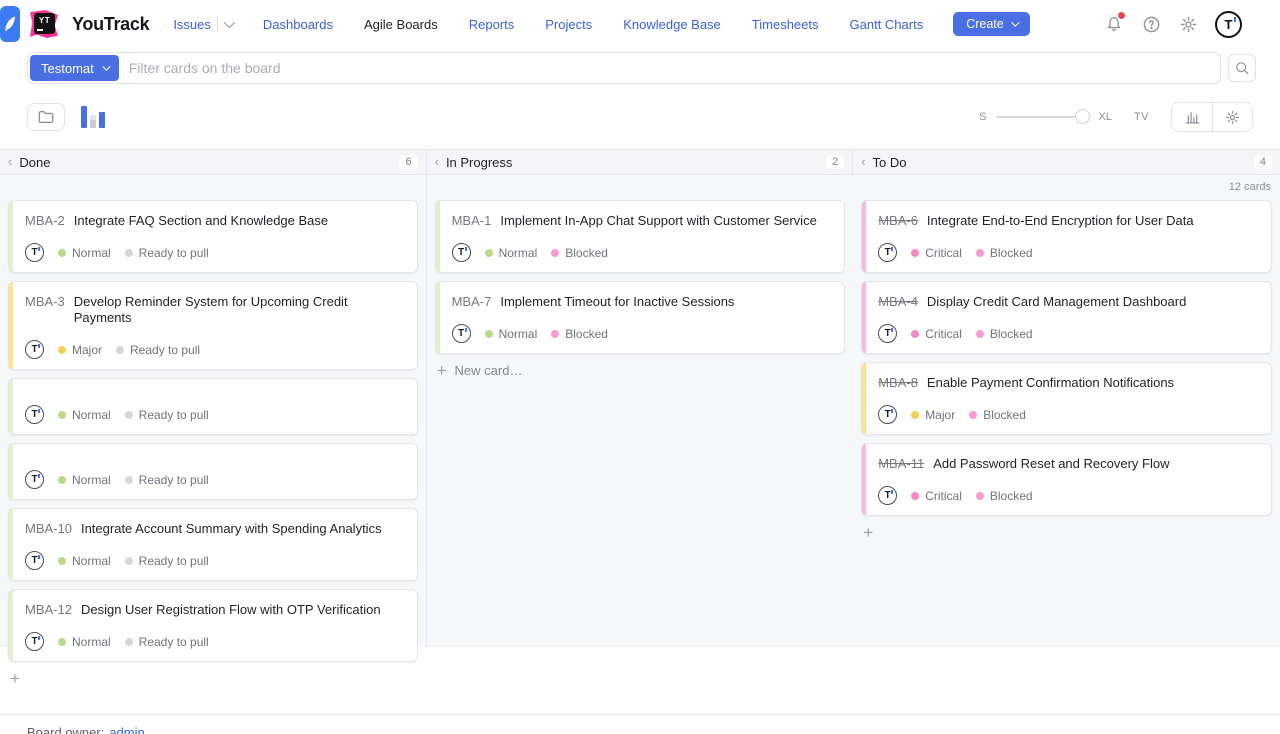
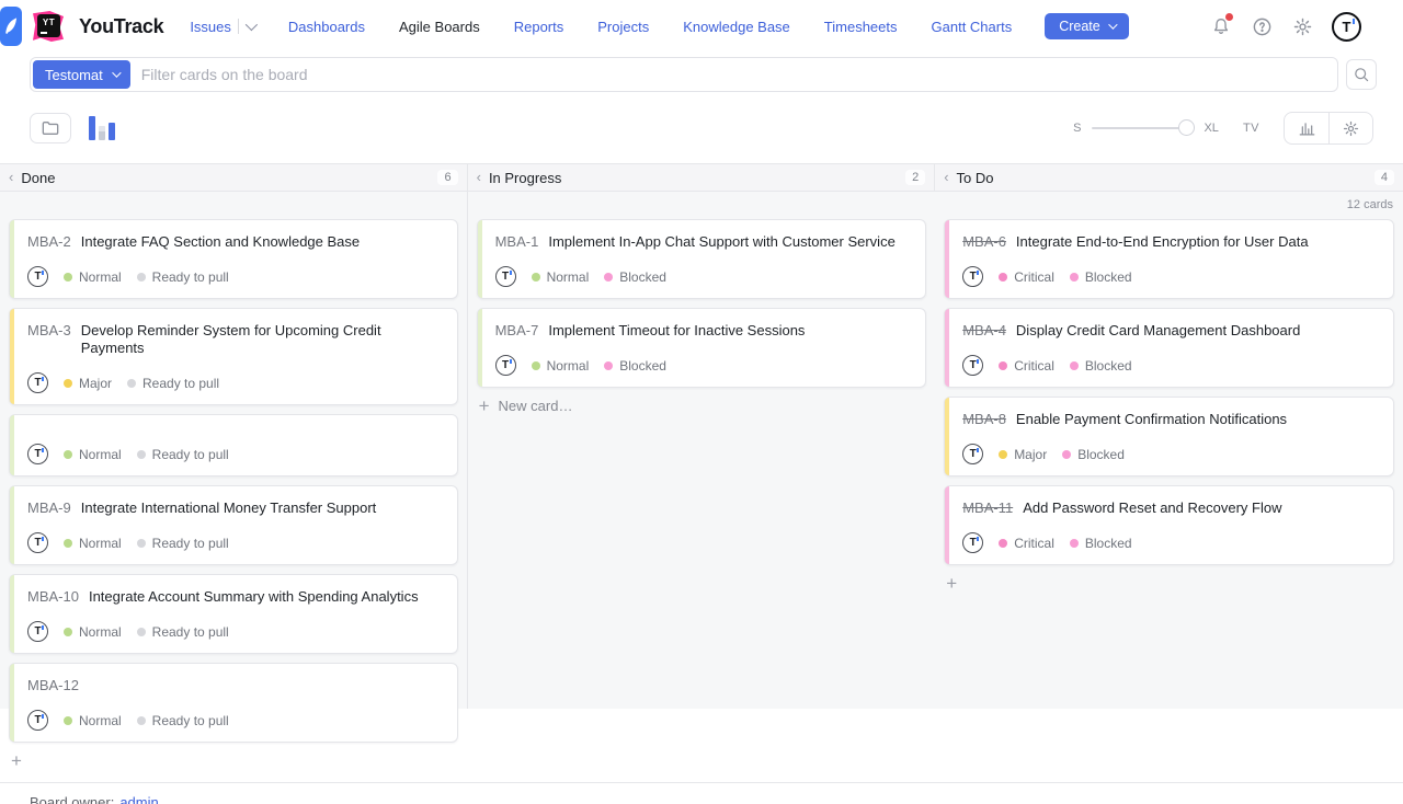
  YT
  YouTrack
  Issues
  Dashboards
  Agile Boards
  Reports
  Projects
  Knowledge Base
  Timesheets
  Gantt Charts
  Create
  T
  Testomat
  Filter cards on the board
  S
  XL
  TV
  ‹
  Done
  6
  ‹
  In Progress
  2
  ‹
  To Do
  4
  12 cards
  MBA-2
  Integrate FAQ Section and Knowledge Base
  T
  Normal
  Ready to pull
  MBA-3
  Develop Reminder System for Upcoming Credit Payments
  T
  Major
  Ready to pull
  T
  Normal
  Ready to pull
+ MBA-9
+ Integrate International Money Transfer Support
  T
  Normal
  Ready to pull
  MBA-10
  Integrate Account Summary with Spending Analytics
  T
  Normal
  Ready to pull
  MBA-12
- Design User Registration Flow with OTP Verification
  T
  Normal
  Ready to pull
  +
  MBA-1
  Implement In-App Chat Support with Customer Service
  T
  Normal
  Blocked
  MBA-7
  Implement Timeout for Inactive Sessions
  T
  Normal
  Blocked
  +
  New card…
  MBA-6
  Integrate End-to-End Encryption for User Data
  T
  Critical
  Blocked
  MBA-4
  Display Credit Card Management Dashboard
  T
  Critical
  Blocked
  MBA-8
  Enable Payment Confirmation Notifications
  T
  Major
  Blocked
  MBA-11
  Add Password Reset and Recovery Flow
  T
  Critical
  Blocked
  +
  Board owner:
  admin
